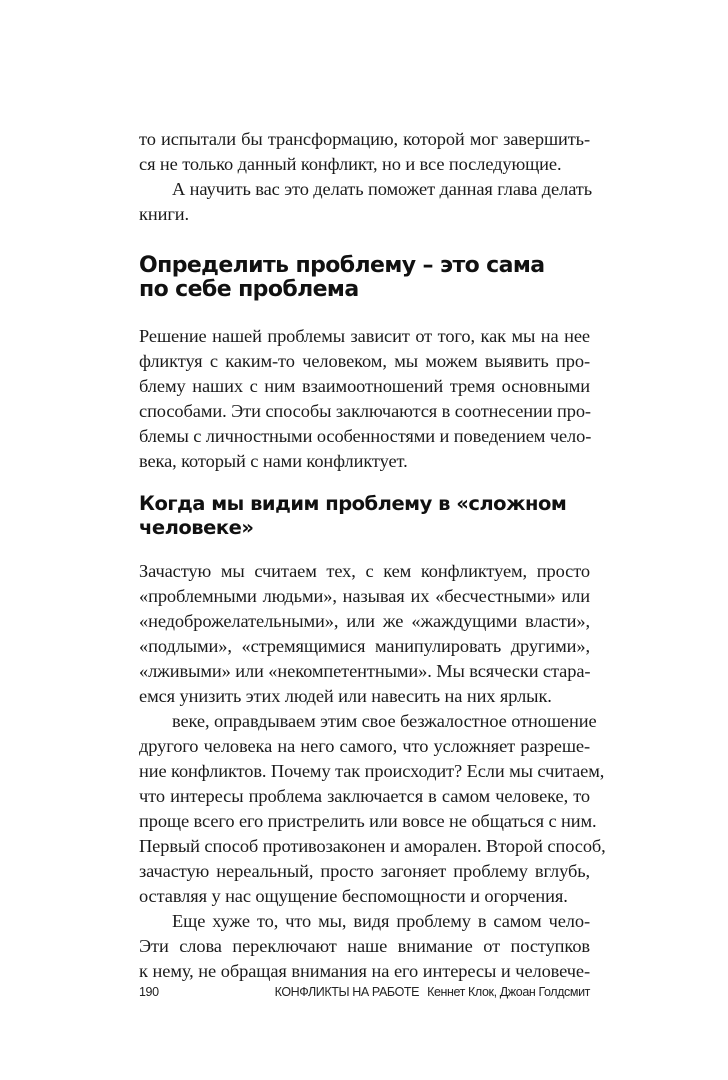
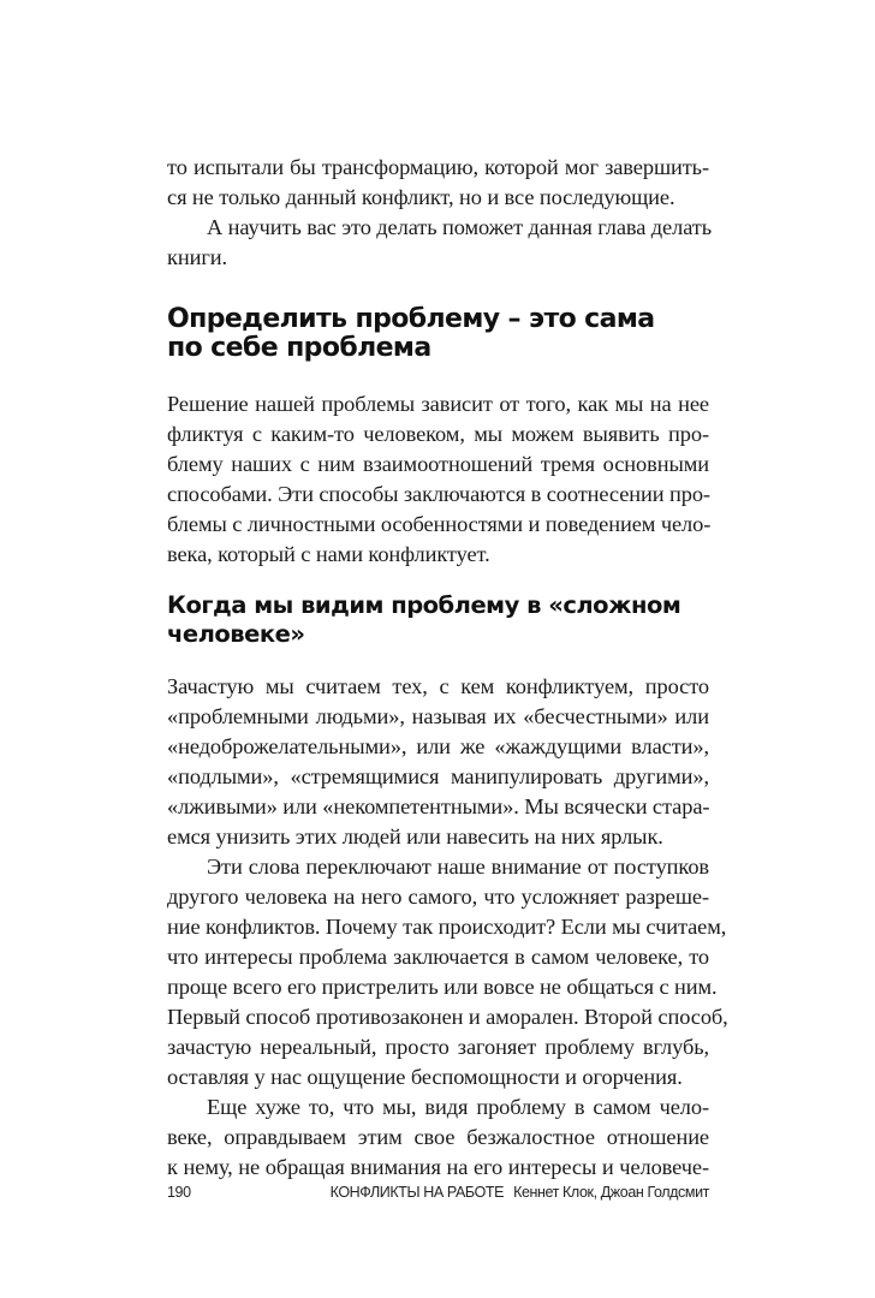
  то испытали бы трансформацию, которой мог завершить-
  ся не только данный конфликт, но и все последующие.
  А научить вас это делать поможет данная глава делать
  книги.
  Определить проблему – это сама
  по себе проблема
  Решение нашей проблемы зависит от того, как мы на нее
  фликтуя с каким-то человеком, мы можем выявить про-
  блему наших с ним взаимоотношений тремя основными
  способами. Эти способы заключаются в соотнесении про-
  блемы с личностными особенностями и поведением чело-
  века, который с нами конфликтует.
  Когда мы видим проблему в «сложном
  человеке»
  Зачастую мы считаем тех, с кем конфликтуем, просто
  «проблемными людьми», называя их «бесчестными» или
  «недоброжелательными», или же «жаждущими власти»,
  «подлыми», «стремящимися манипулировать другими»,
  «лживыми» или «некомпетентными». Мы всячески стара-
  емся унизить этих людей или навесить на них ярлык.
- веке, оправдываем этим свое безжалостное отношение
+ Эти слова переключают наше внимание от поступков
  другого человека на него самого, что усложняет разреше-
  ние конфликтов. Почему так происходит? Если мы считаем,
  что интересы проблема заключается в самом человеке, то
  проще всего его пристрелить или вовсе не общаться с ним.
  Первый способ противозаконен и аморален. Второй способ,
  зачастую нереальный, просто загоняет проблему вглубь,
  оставляя у нас ощущение беспомощности и огорчения.
  Еще хуже то, что мы, видя проблему в самом чело-
- Эти слова переключают наше внимание от поступков
+ веке, оправдываем этим свое безжалостное отношение
  к нему, не обращая внимания на его интересы и человече-
  190
  КОНФЛИКТЫ НА РАБОТЕ Кеннет Клок, Джоан Голдсмит
